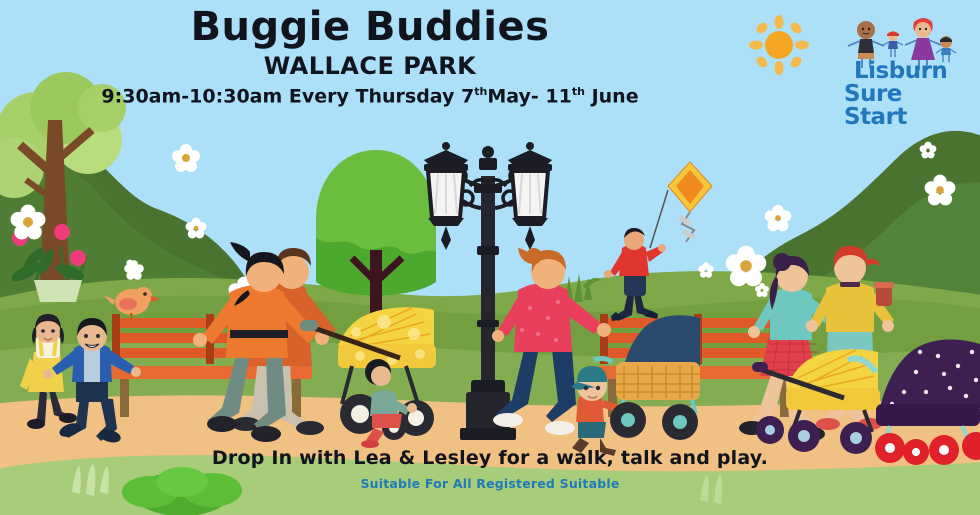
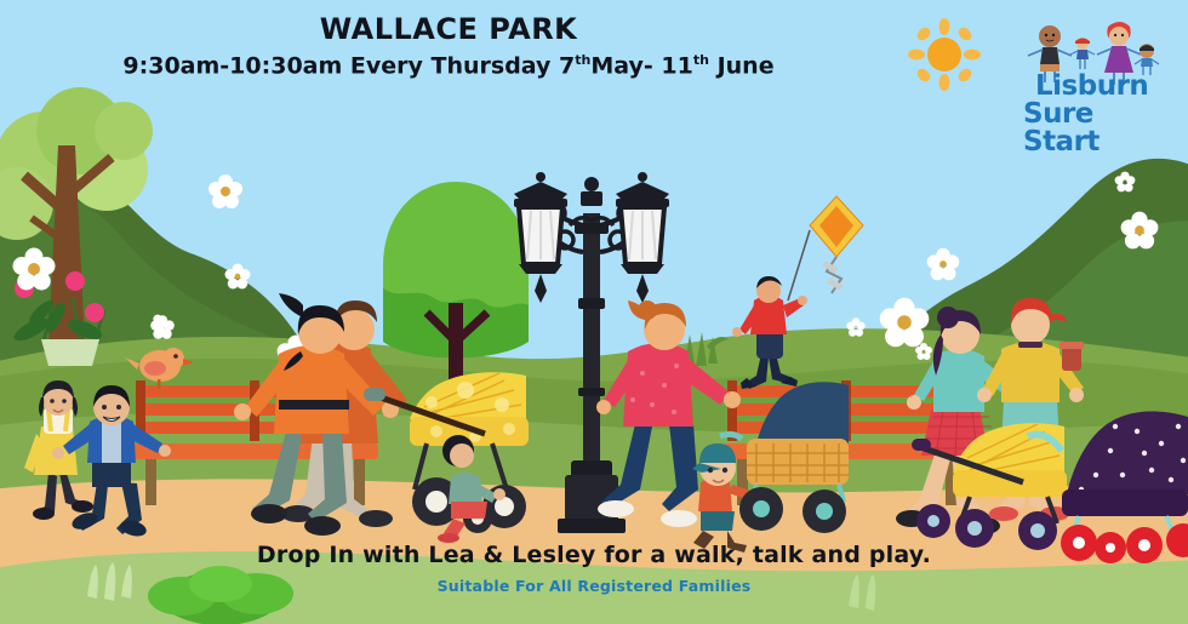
  Lisburn
  Sure Start
- Buggie Buddies
  WALLACE PARK
  9:30am-10:30am Every Thursday 7thMay- 11th June
  Drop In with Lea & Lesley for a walk, talk and play.
- Suitable For All Registered Suitable
+ Suitable For All Registered Families
